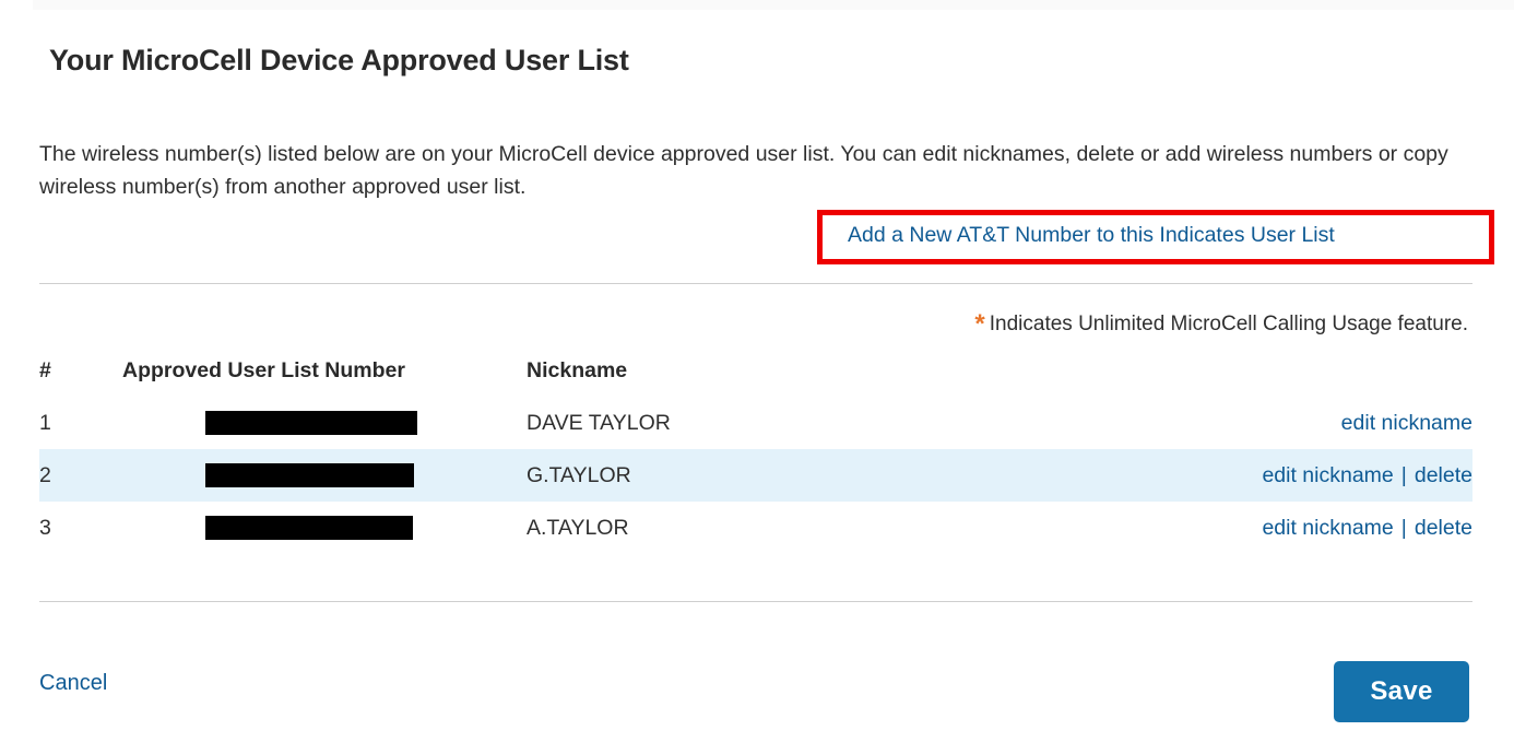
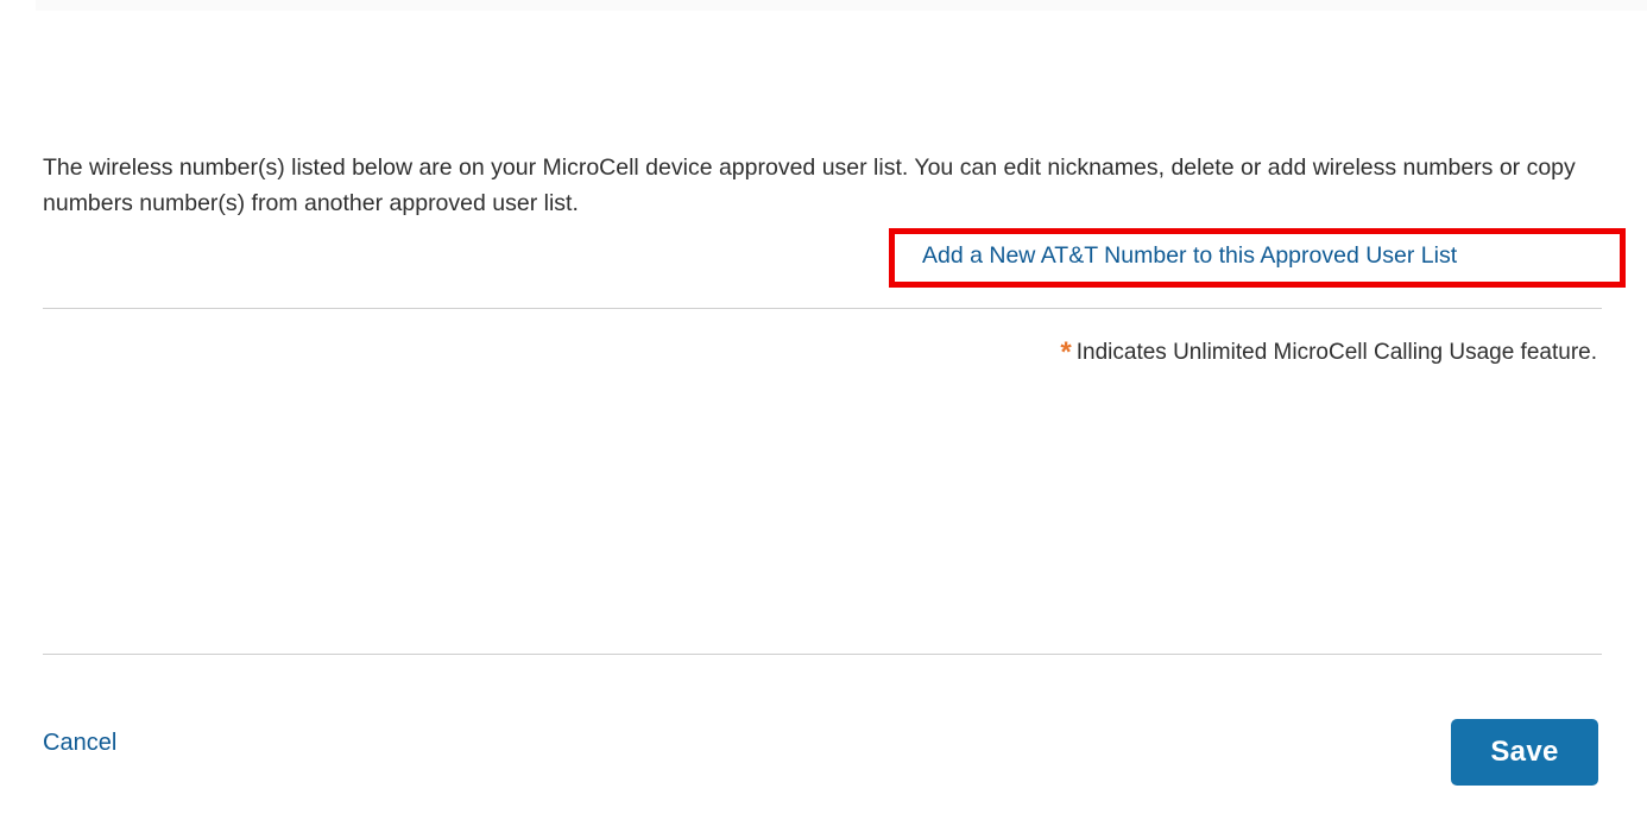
- Your MicroCell Device Approved User List
- The wireless number(s) listed below are on your MicroCell device approved user list. You can edit nicknames, delete or add wireless numbers or copy wireless number(s) from another approved user list.
+ The wireless number(s) listed below are on your MicroCell device approved user list. You can edit nicknames, delete or add wireless numbers or copy numbers number(s) from another approved user list.
- Add a New AT&T Number to this Indicates User List
+ Add a New AT&T Number to this Approved User List
  * Indicates Unlimited MicroCell Calling Usage feature.
- #	Approved User List Number	Nickname
- 1		DAVE TAYLOR	edit nickname
- 2		G.TAYLOR	edit nickname | delete
- 3		A.TAYLOR	edit nickname | delete
  Cancel
  Save
